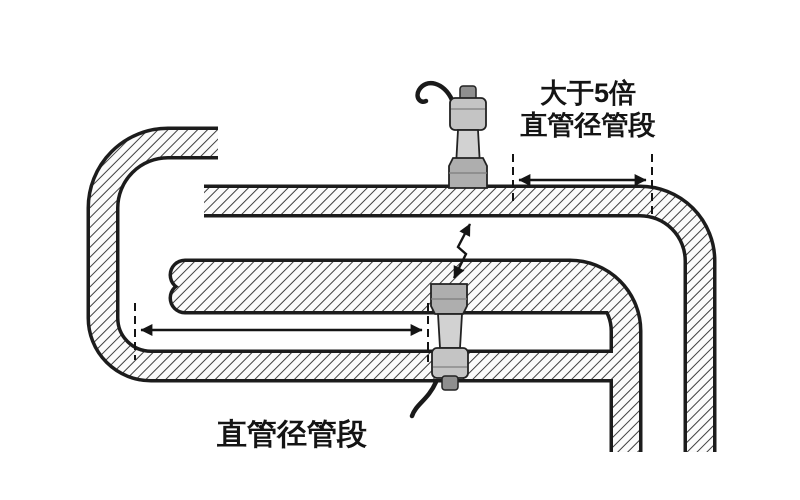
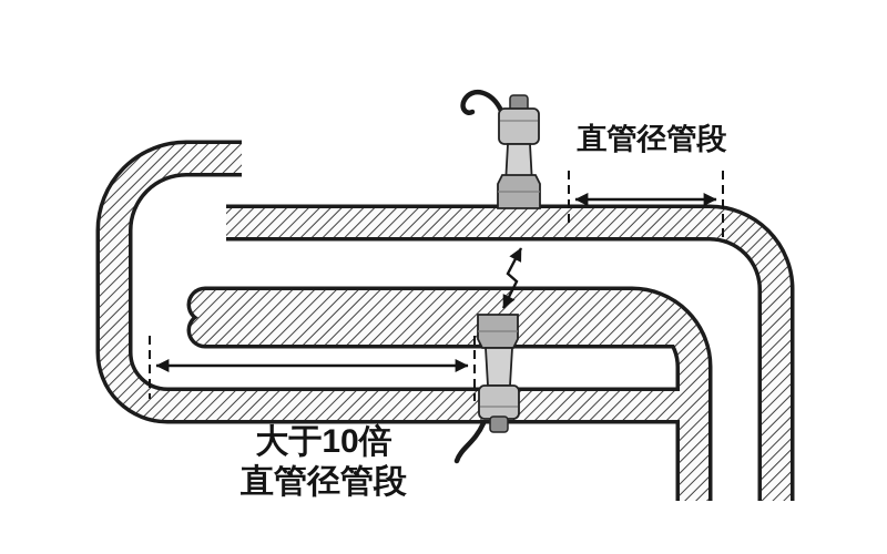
- 大于5倍
  直管径管段
+ 大于10倍
  直管径管段
